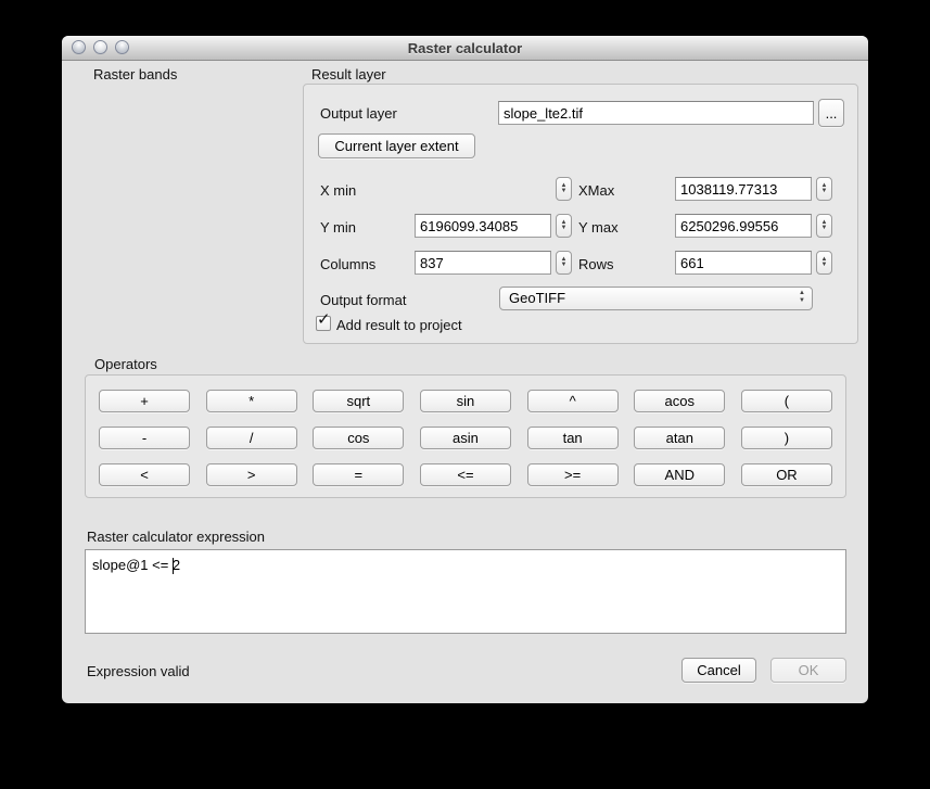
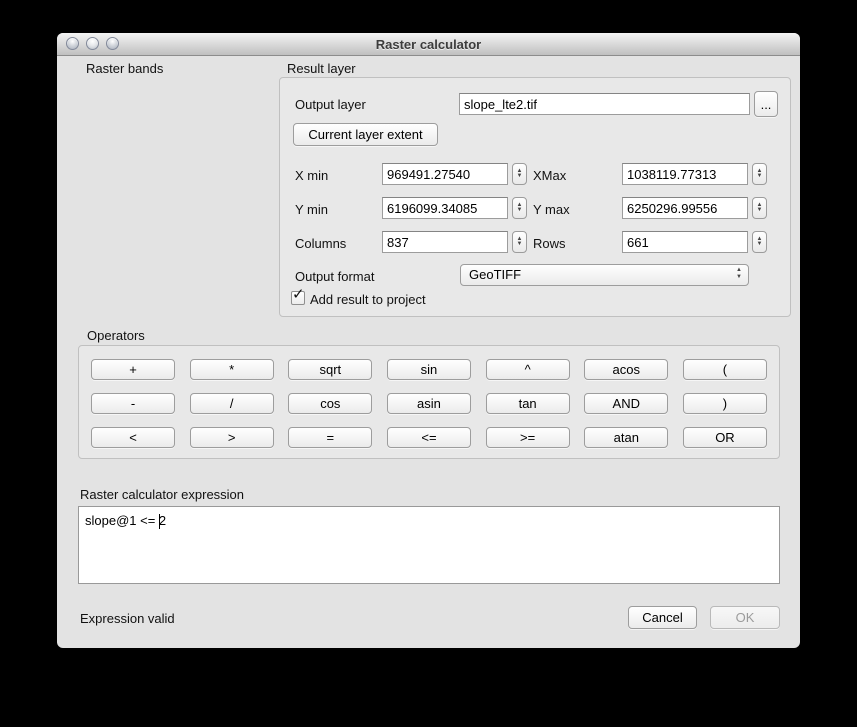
  Raster calculator
  Raster bands
  Result layer
  Output layer
  slope_lte2.tif
  ...
  Current layer extent
  X min
+ 969491.27540
  XMax
  1038119.77313
  Y min
  6196099.34085
  Y max
  6250296.99556
  Columns
  837
  Rows
  661
  Output format
  GeoTIFF
  ✓
  Add result to project
  Operators
  +
  *
  sqrt
  sin
  ^
  acos
  (
  -
  /
  cos
  asin
  tan
- atan
+ AND
  )
  <
  >
  =
  <=
  >=
- AND
+ atan
  OR
  Raster calculator expression
  slope@1 <= 2
  Expression valid
  Cancel
  OK
